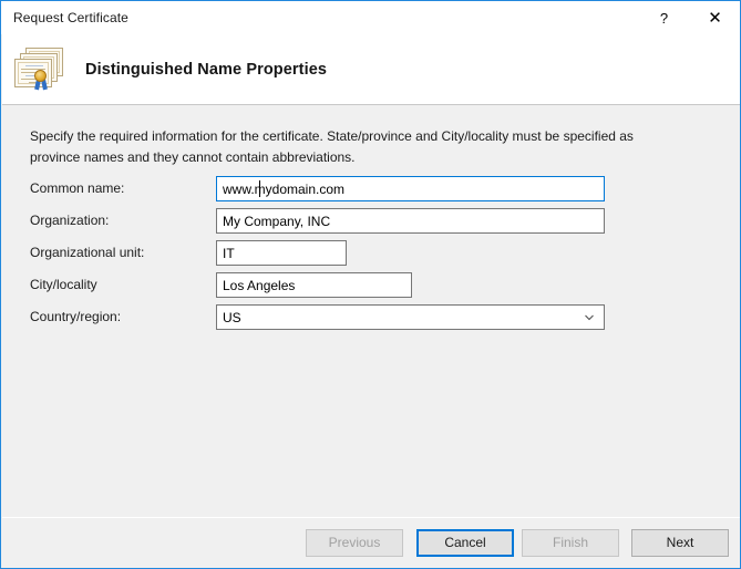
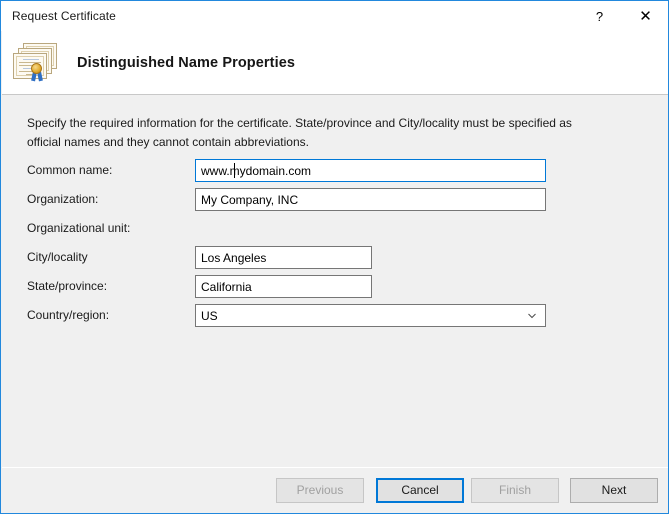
  Request Certificate
  ?
  ✕
  Distinguished Name Properties
- Specify the required information for the certificate. State/province and City/locality must be specified as province names and they cannot contain abbreviations.
+ Specify the required information for the certificate. State/province and City/locality must be specified as official names and they cannot contain abbreviations.
  Common name:
  www.ydomain.com
  Organization:
  My Company, INC
  Organizational unit:
- IT
  City/locality
  Los Angeles
+ State/province:
+ California
  Country/region:
  US
  Previous
  Cancel
  Finish
  Next
